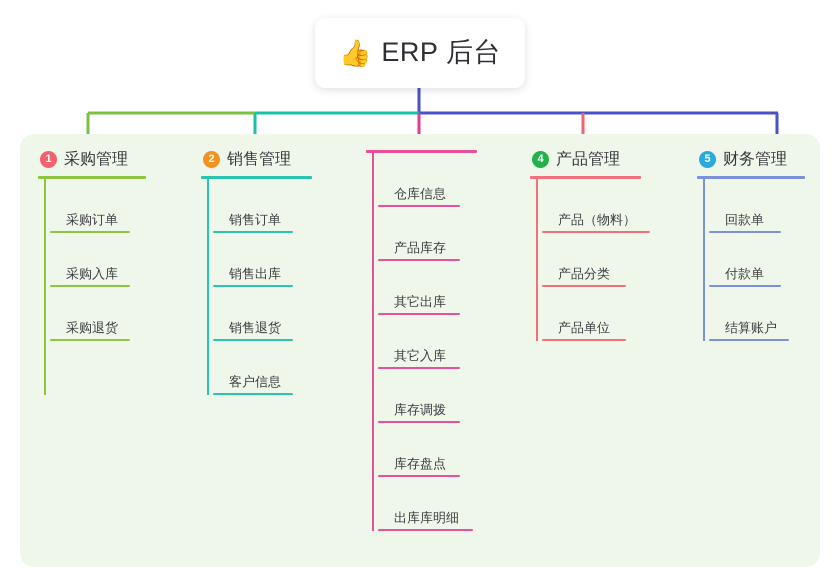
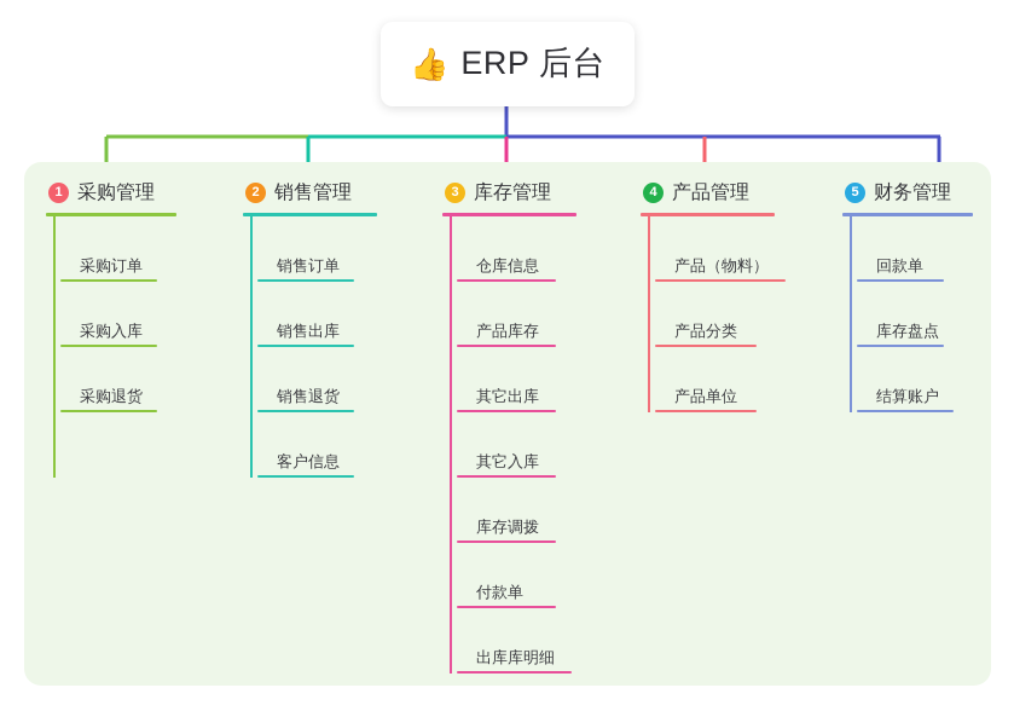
  👍
  ERP 后台
  1
  采购管理
  采购订单
  采购入库
  采购退货
  2
  销售管理
  销售订单
  销售出库
  销售退货
  客户信息
+ 3
+ 库存管理
  仓库信息
  产品库存
  其它出库
  其它入库
  库存调拨
- 库存盘点
+ 付款单
  出库库明细
  4
  产品管理
  产品（物料）
  产品分类
  产品单位
  5
  财务管理
  回款单
- 付款单
+ 库存盘点
  结算账户
